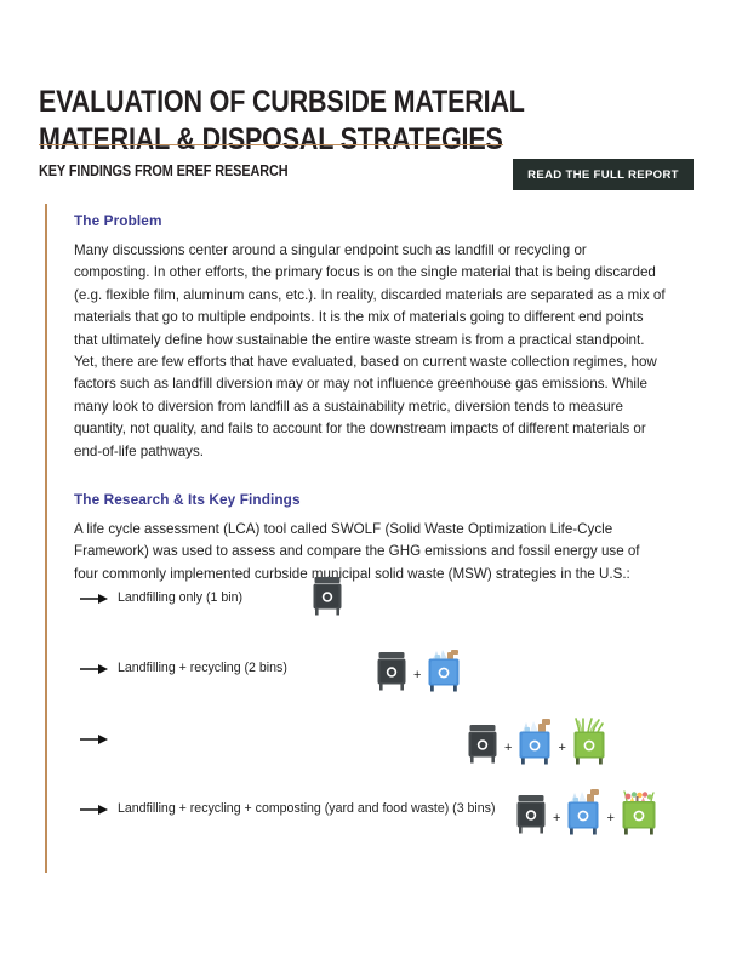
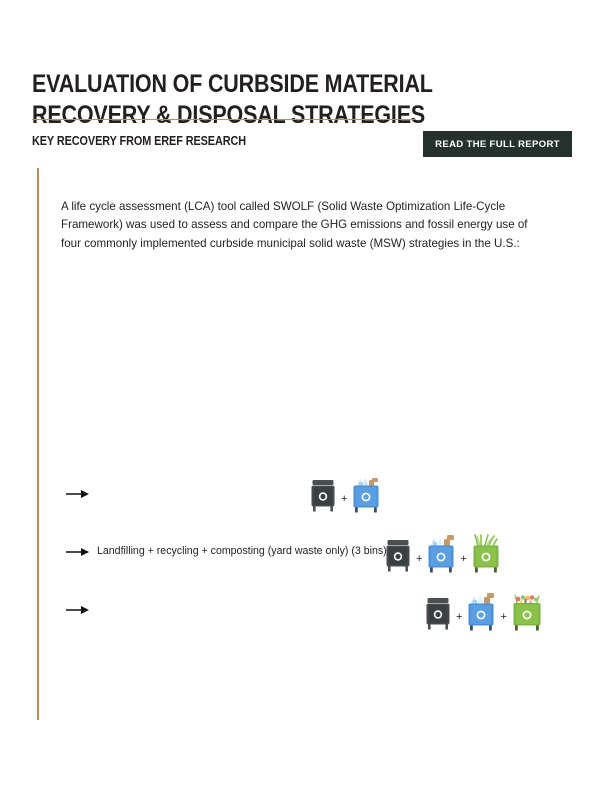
- EVALUATION OF CURBSIDE MATERIAL MATERIAL & DISPOSAL STRATEGIES
+ EVALUATION OF CURBSIDE MATERIAL RECOVERY & DISPOSAL STRATEGIES
- KEY FINDINGS FROM EREF RESEARCH
+ KEY RECOVERY FROM EREF RESEARCH
  READ THE FULL REPORT
- The Problem
- Many discussions center around a singular endpoint such as landfill or recycling or composting. In other efforts, the primary focus is on the single material that is being discarded (e.g. flexible film, aluminum cans, etc.). In reality, discarded materials are separated as a mix of materials that go to multiple endpoints. It is the mix of materials going to different end points that ultimately define how sustainable the entire waste stream is from a practical standpoint. Yet, there are few efforts that have evaluated, based on current waste collection regimes, how factors such as landfill diversion may or may not influence greenhouse gas emissions. While many look to diversion from landfill as a sustainability metric, diversion tends to measure quantity, not quality, and fails to account for the downstream impacts of different materials or end-of-life pathways.
- The Research & Its Key Findings
  A life cycle assessment (LCA) tool called SWOLF (Solid Waste Optimization Life-Cycle Framework) was used to assess and compare the GHG emissions and fossil energy use of four commonly implemented curbside municipal solid waste (MSW) strategies in the U.S.:
- Landfilling only (1 bin)
- Landfilling + recycling (2 bins)
  +
+ Landfilling + recycling + composting (yard waste only) (3 bins)
  +
  +
- Landfilling + recycling + composting (yard and food waste) (3 bins)
  +
  +
